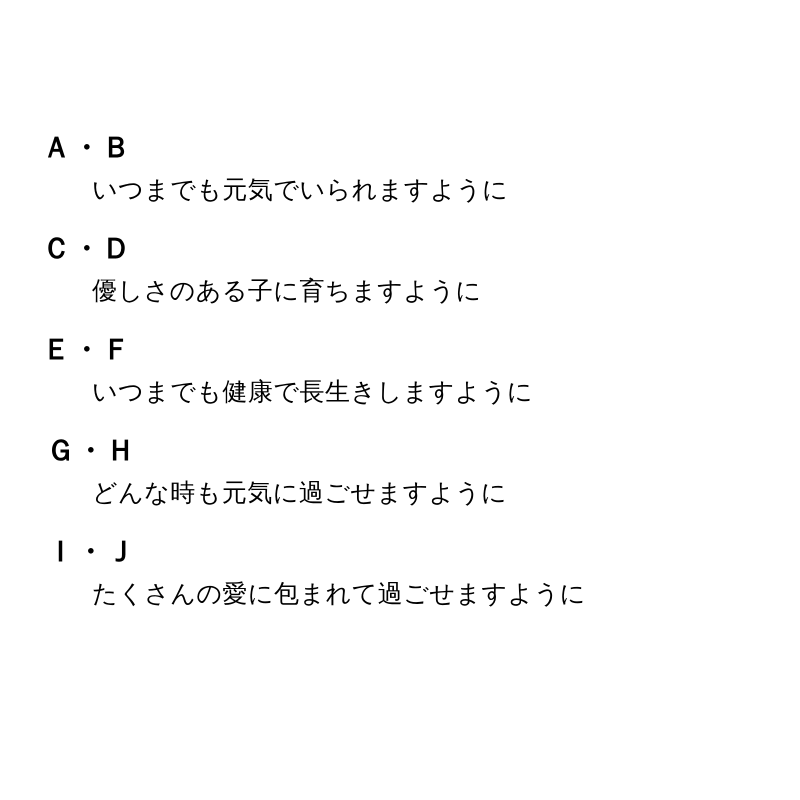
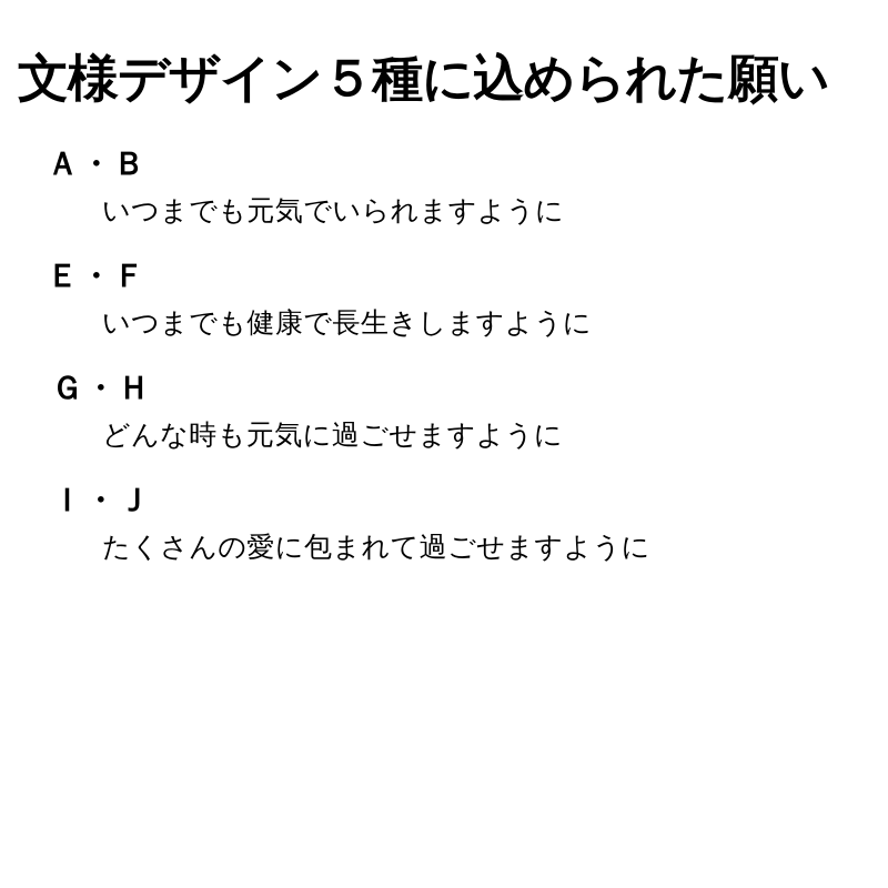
+ 文様デザイン５種に込められた願い
  Ａ・Ｂ
  いつまでも元気でいられますように
- Ｃ・Ｄ
- 優しさのある子に育ちますように
  Ｅ・Ｆ
  いつまでも健康で長生きしますように
  Ｇ・Ｈ
  どんな時も元気に過ごせますように
  Ｉ・Ｊ
  たくさんの愛に包まれて過ごせますように
